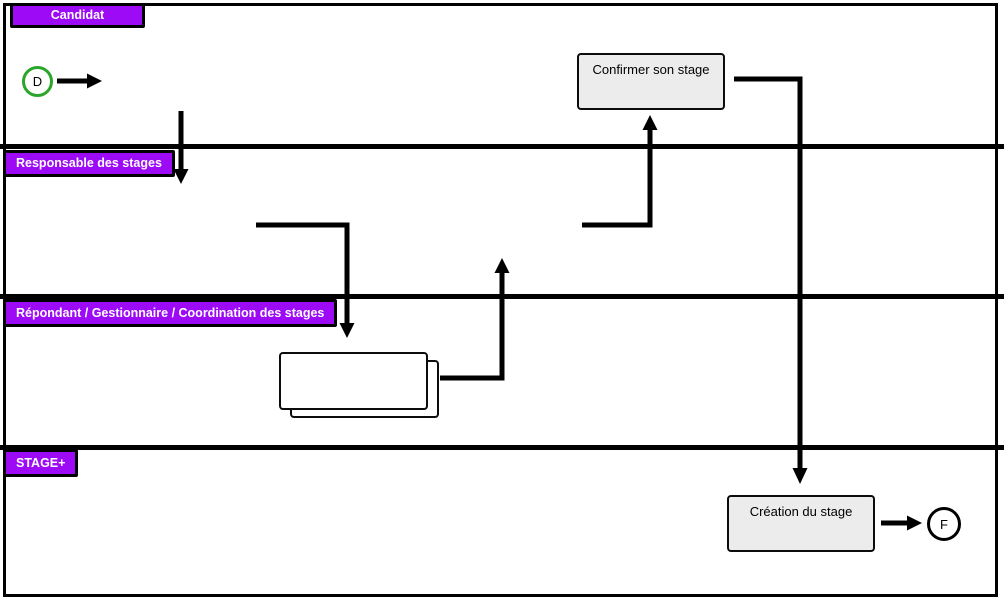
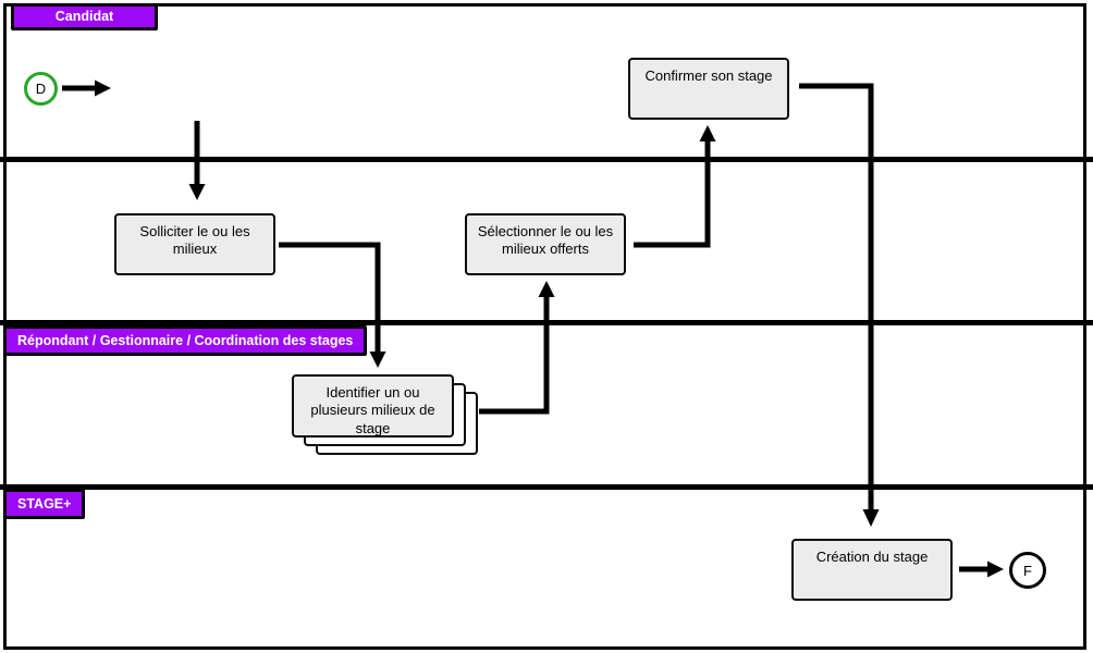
  Candidat
- Responsable des stages
  Répondant / Gestionnaire / Coordination des stages
  STAGE+
  D
  Confirmer son stage
+ Solliciter le ou les milieux
+ Sélectionner le ou les milieux offerts
+ Identifier un ou plusieurs milieux de stage
  Création du stage
  F
